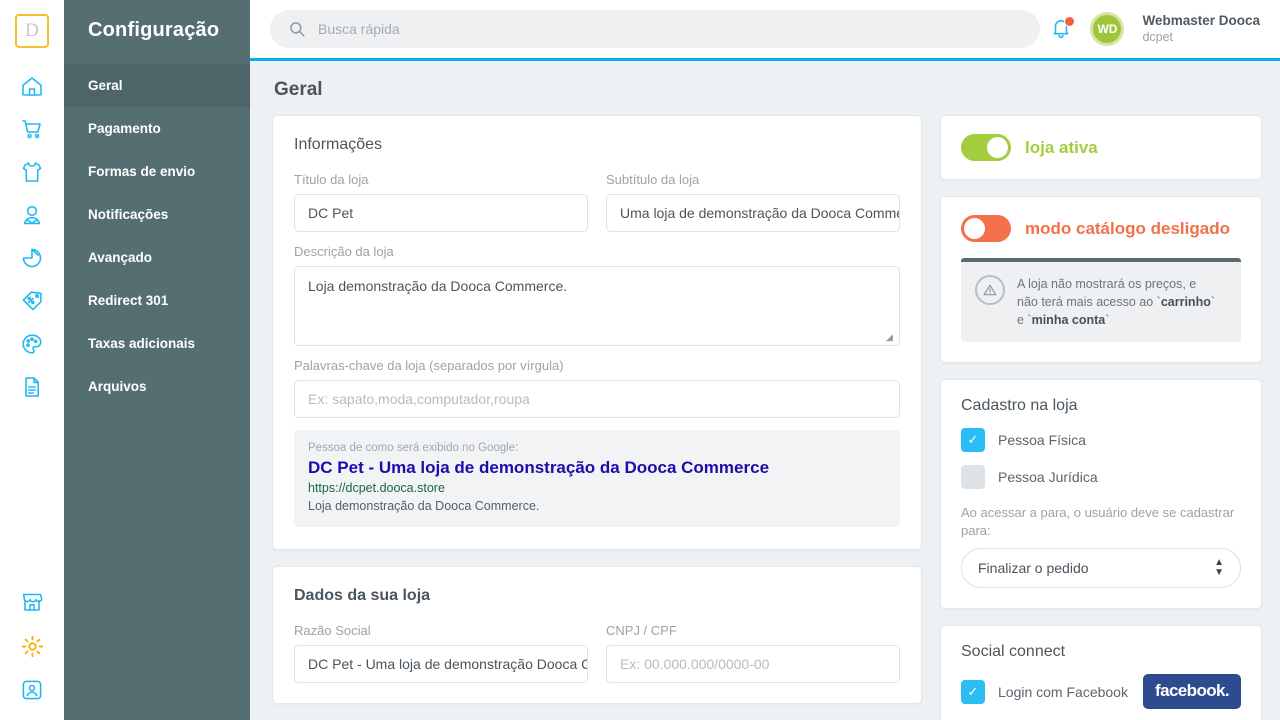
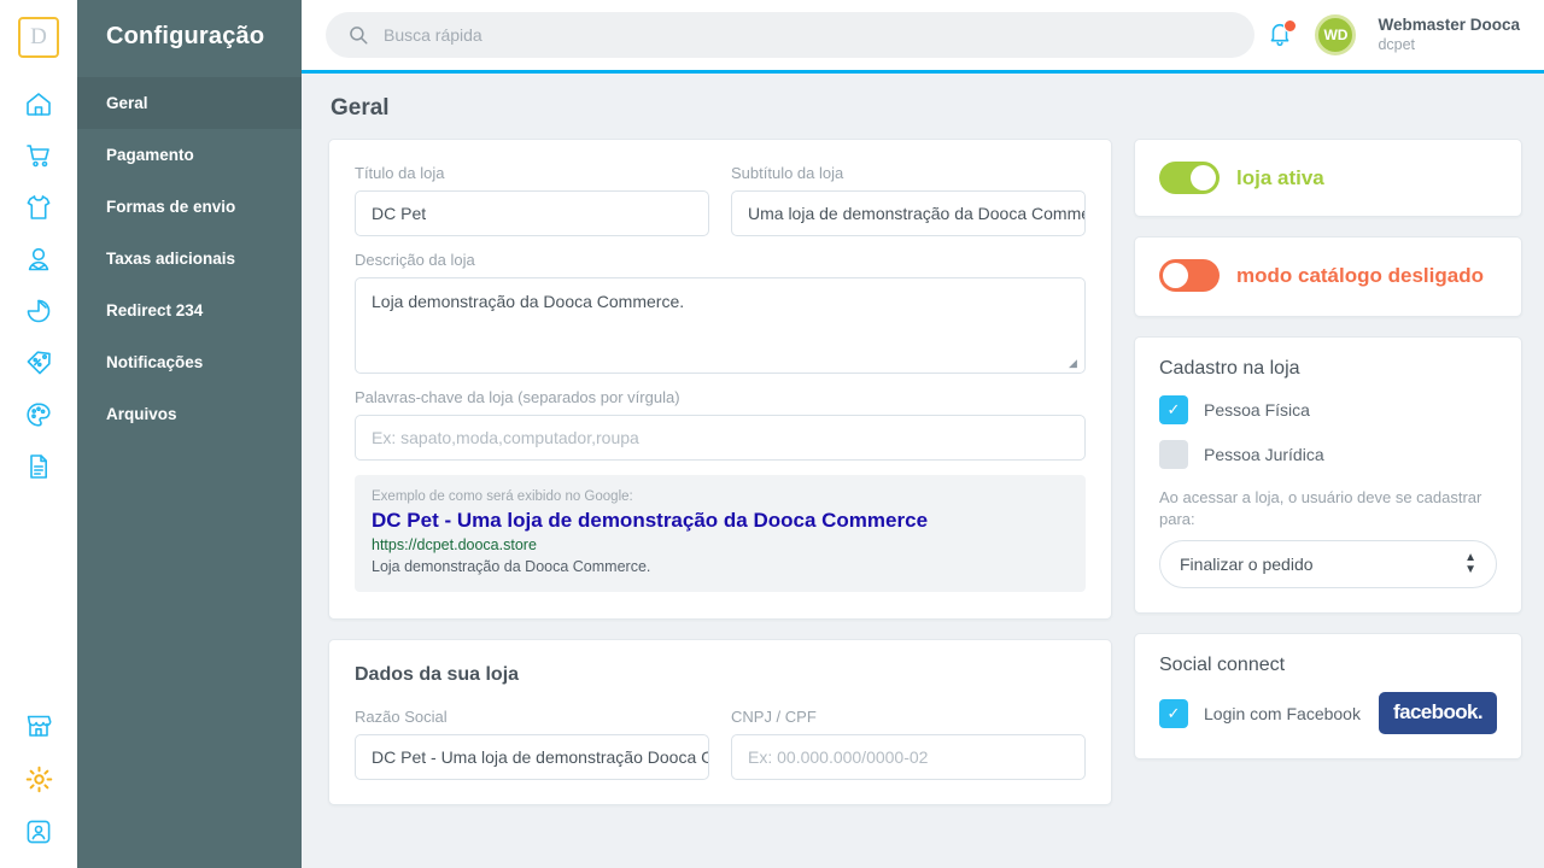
  D
  Configuração
  Geral
  Pagamento
  Formas de envio
- Notificações
+ Taxas adicionais
- Avançado
- Redirect 301
+ Redirect 234
- Taxas adicionais
+ Notificações
  Arquivos
  Busca rápida
  WD
  Webmaster Dooca
  dcpet
  Geral
- Informações
  Título da loja
  DC Pet
  Subtítulo da loja
  Uma loja de demonstração da Dooca Comm
  Descrição da loja
  Loja demonstração da Dooca Commerce.
  ◢
  Palavras-chave da loja (separados por vírgula)
  Ex: sapato,moda,computador,roupa
- Pessoa de como será exibido no Google:
+ Exemplo de como será exibido no Google:
  DC Pet - Uma loja de demonstração da Dooca Commerce
  https://dcpet.dooca.store
  Loja demonstração da Dooca Commerce.
  Dados da sua loja
  Razão Social
  DC Pet - Uma loja de demonstração Dooca C
  CNPJ / CPF
- Ex: 00.000.000/0000-00
+ Ex: 00.000.000/0000-02
  loja ativa
  modo catálogo desligado
- A loja não mostrará os preços, e
- não terá mais acesso ao `carrinho`
- e `minha conta`
  Cadastro na loja
  ✓
  Pessoa Física
  Pessoa Jurídica
- Ao acessar a para, o usuário deve se cadastrar para:
+ Ao acessar a loja, o usuário deve se cadastrar para:
  Finalizar o pedido
  ▲
  ▼
  Social connect
  ✓
  Login com Facebook
  facebook.
